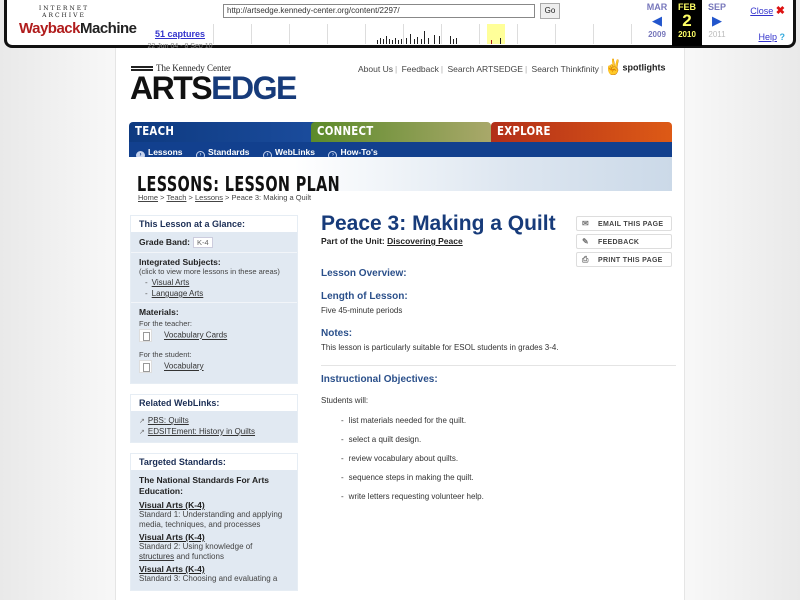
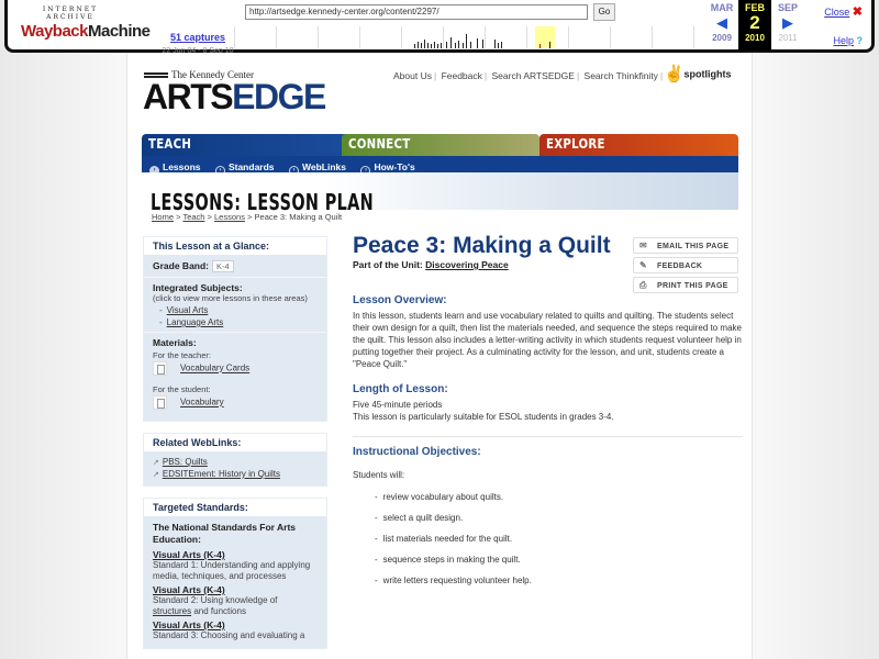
  WaybackMachine
  http://artsedge.kennedy-center.org/content/2297/
  Go
  51 captures
  MAR
  ◀
  2009
  FEB
  2
  2010
  SEP
  ▶
  2011
  Close ✖
  Help ?
  The Kennedy Center
  ARTSEDGE
  About Us | Feedback | Search ARTSEDGE | Search Thinkfinity |
  ✌ spotlights
  TEACH
  CONNECT
  EXPLORE
  Lessons Standards WebLinks How-To's
  LESSONS: LESSON PLAN
  Home > Teach > Lessons > Peace 3: Making a Quilt
  This Lesson at a Glance:
  Grade Band: K-4
  Integrated Subjects:
  (click to view more lessons in these areas)
  - Visual Arts
  - Language Arts
  Materials:
  For the teacher:
  Vocabulary Cards
  For the student:
  Vocabulary
  Related WebLinks:
  PBS: Quilts
  EDSITEment: History in Quilts
  Targeted Standards:
  The National Standards For Arts Education:
  Visual Arts (K-4)
  Standard 1: Understanding and applying media, techniques, and processes
  Visual Arts (K-4)
  Standard 2: Using knowledge of structures and functions
  Visual Arts (K-4)
  Standard 3: Choosing and evaluating a
  Peace 3: Making a Quilt
  Part of the Unit: Discovering Peace
  Lesson Overview:
+ In this lesson, students learn and use vocabulary related to quilts and quilting. The students select their own design for a quilt, then list the materials needed, and sequence the steps required to make the quilt. This lesson also includes a letter-writing activity in which students request volunteer help in putting together their project. As a culminating activity for the lesson, and unit, students create a "Peace Quilt."
  Length of Lesson:
  Five 45-minute periods
- Notes:
  This lesson is particularly suitable for ESOL students in grades 3-4.
  Instructional Objectives:
  Students will:
- - list materials needed for the quilt.
+ - review vocabulary about quilts.
  - select a quilt design.
- - review vocabulary about quilts.
+ - list materials needed for the quilt.
  - sequence steps in making the quilt.
  - write letters requesting volunteer help.
